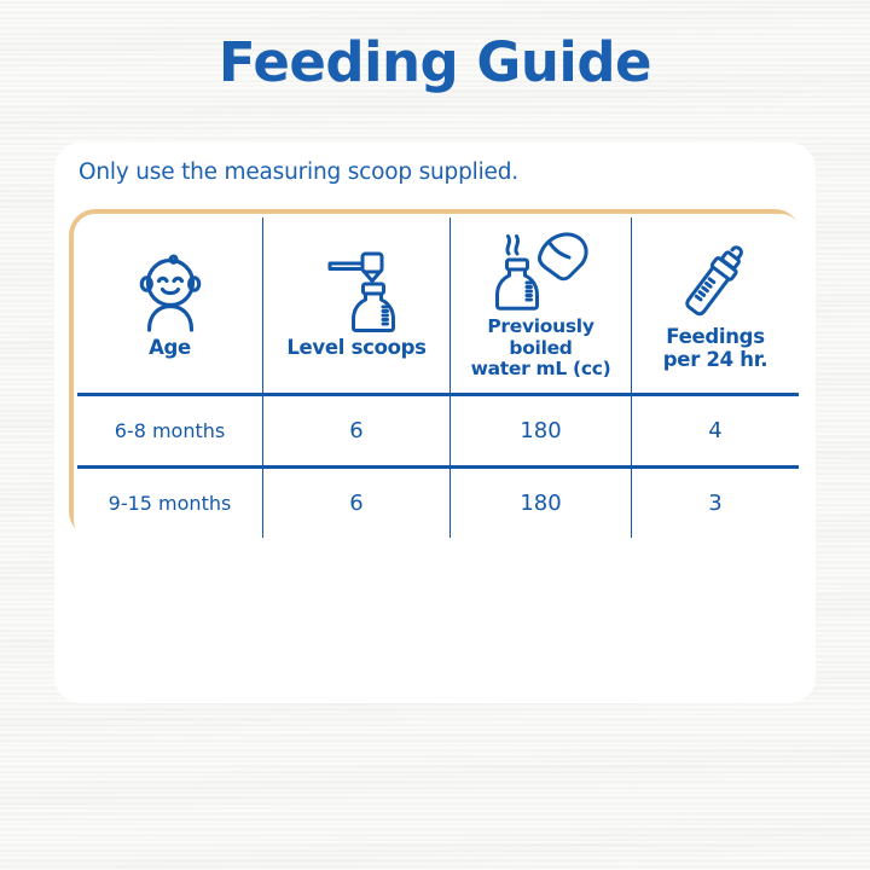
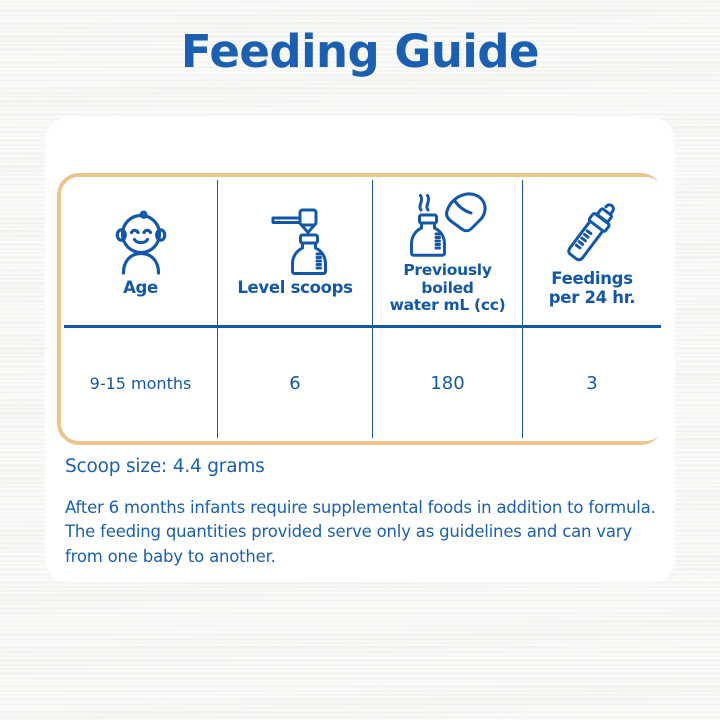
  Feeding Guide
- Only use the measuring scoop supplied.
  Age	Level scoops	Previously boiled water mL (cc)	Feedings per 24 hr.
- 6-8 months	6	180	4
  9-15 months	6	180	3
+ Scoop size: 4.4 grams
+ After 6 months infants require supplemental foods in addition to formula. The feeding quantities provided serve only as guidelines and can vary from one baby to another.
